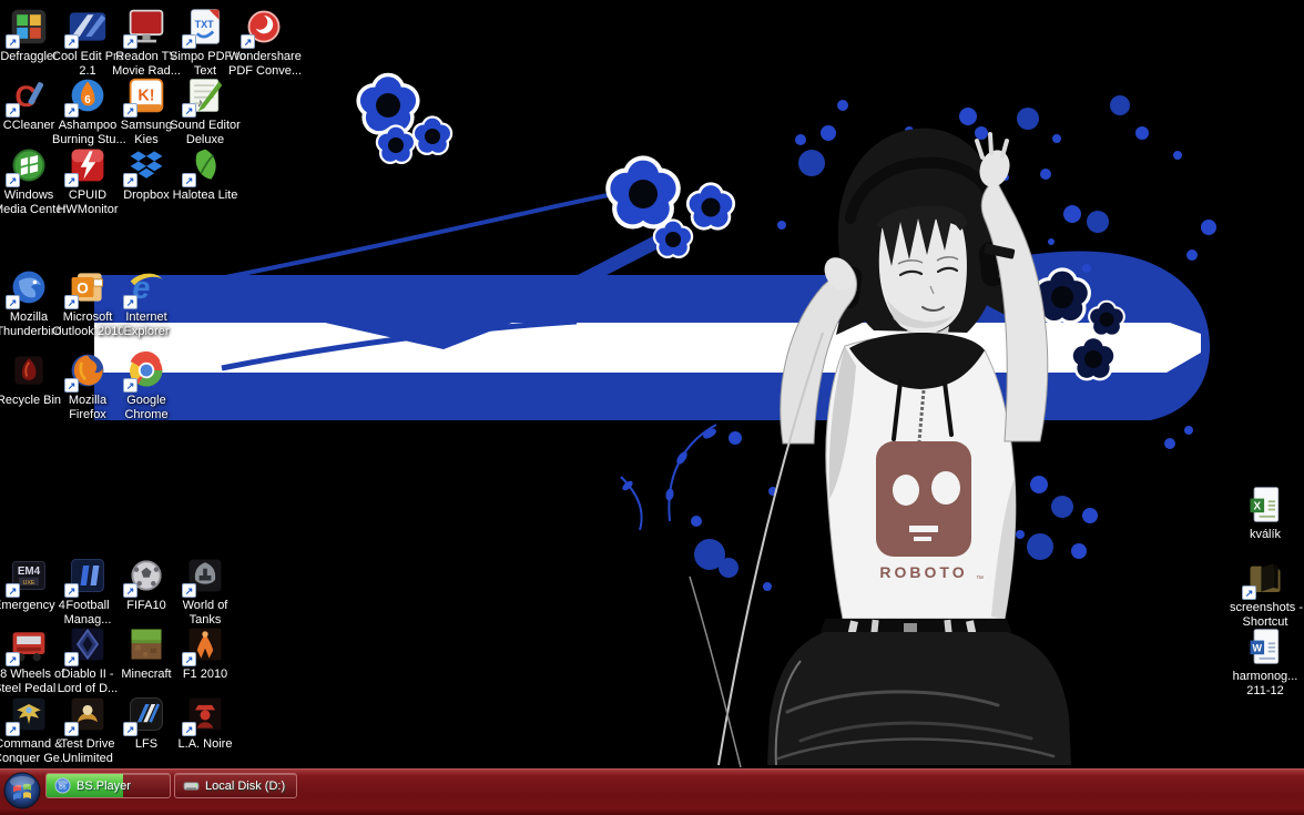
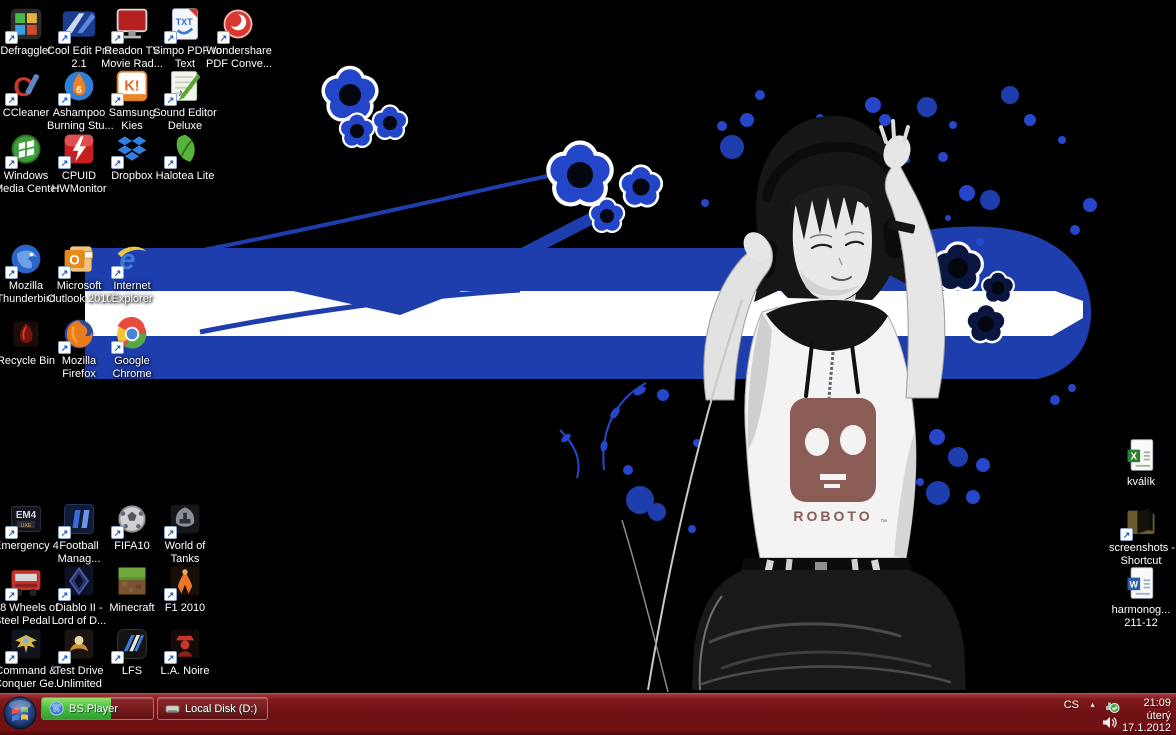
  ROBOTO
  ↗
  Defraggler
  ↗
  Cool Edit Pro
  2.1
  ↗
  Readon TV
  Movie Rad...
  TXT
  ↗
  Simpo PDF t
  Text
  ↗
  Wondershare
  PDF Conve...
  C
  ↗
  CCleaner
  6
  ↗
  Ashampoo
  Burning Stu..
  K!
  ↗
  Samsung
  Kies
  ♪
  ↗
  Sound Editor
  Deluxe
  ↗
  Windows
  edia Cente
  ↗
  CPUID
  HWMonitor
  ↗
  Dropbox
  ↗
  Halotea Lite
  ↗
  Mozilla
  hunderbird
  O
  ↗
  Microsoft
  Outlook 2010
  e
  ↗
  Internet
  Explorer
  Recycle Bin
  ↗
  Mozilla
  Firefox
  ↗
  Google
  Chrome
  EM4
  ↗
  mergency 4
  ↗
  Football
  Manag...
  ↗
  FIFA10
  ↗
  World of
  Tanks
  ↗
  8 Wheels of
  teel Pedal ..
  ↗
  Diablo II -
  Lord of D...
  Minecraft
  ↗
  F1 2010
  ↗
  ommand &
  onquer Ge.
  ↗
  Test Drive
  Unlimited
  ↗
  LFS
  ↗
  L.A. Noire
  X
  kválík
  ↗
  screenshots -
  Shortcut
  W
  harmonog...
  211-12
  BS.Player
  Local Disk (D:)
+ CS
+ 21:09
+ úterý
+ 17.1.2012
